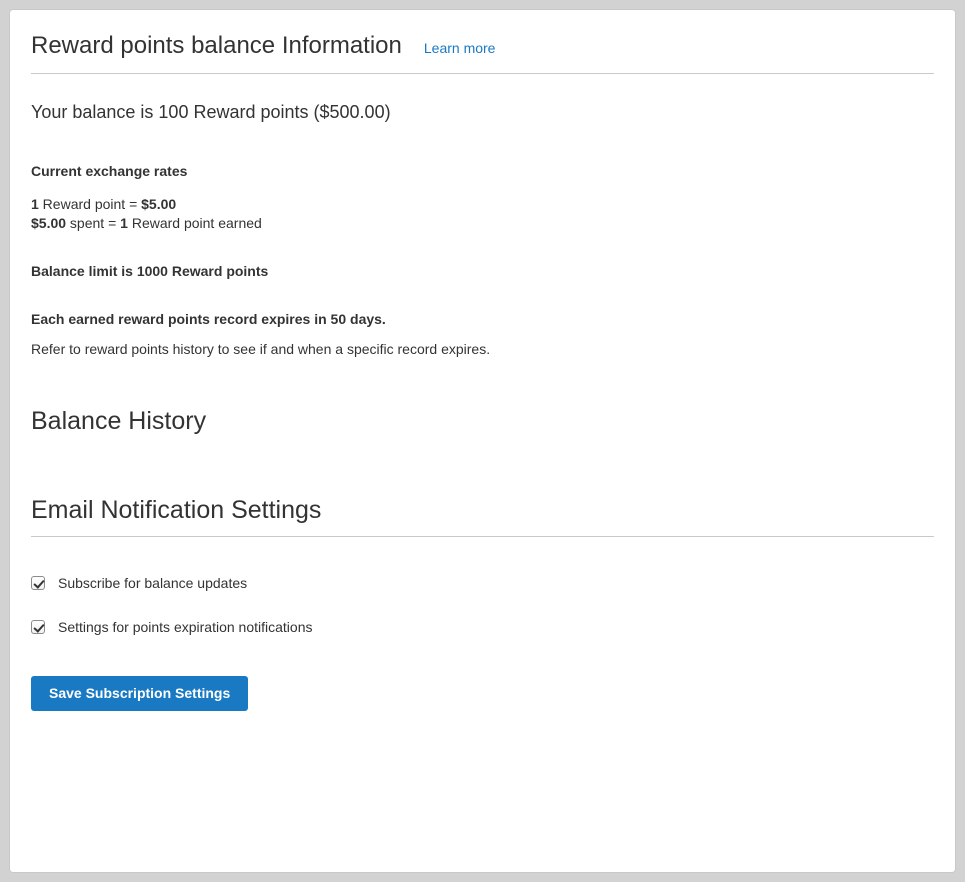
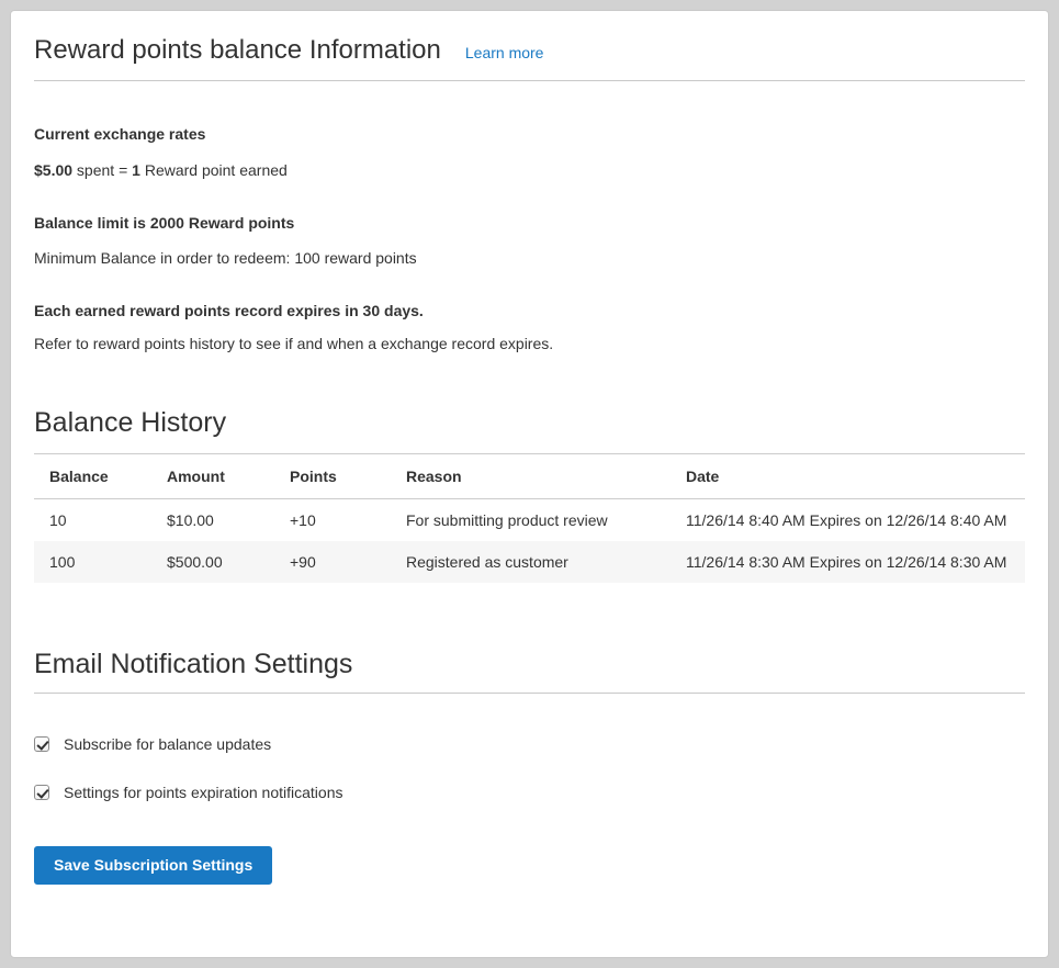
  Reward points balance Information
  Learn more
- Your balance is 100 Reward points ($500.00)
  Current exchange rates
- 1 Reward point = $5.00
  $5.00 spent = 1 Reward point earned
- Balance limit is 1000 Reward points
+ Balance limit is 2000 Reward points
+ Minimum Balance in order to redeem: 100 reward points
- Each earned reward points record expires in 50 days.
+ Each earned reward points record expires in 30 days.
- Refer to reward points history to see if and when a specific record expires.
+ Refer to reward points history to see if and when a exchange record expires.
  Balance History
+ Balance	Amount	Points	Reason	Date
+ 10	$10.00	+10	For submitting product review	11/26/14 8:40 AM Expires on 12/26/14 8:40 AM
+ 100	$500.00	+90	Registered as customer	11/26/14 8:30 AM Expires on 12/26/14 8:30 AM
  Email Notification Settings
  Subscribe for balance updates
  Settings for points expiration notifications
  Save Subscription Settings
